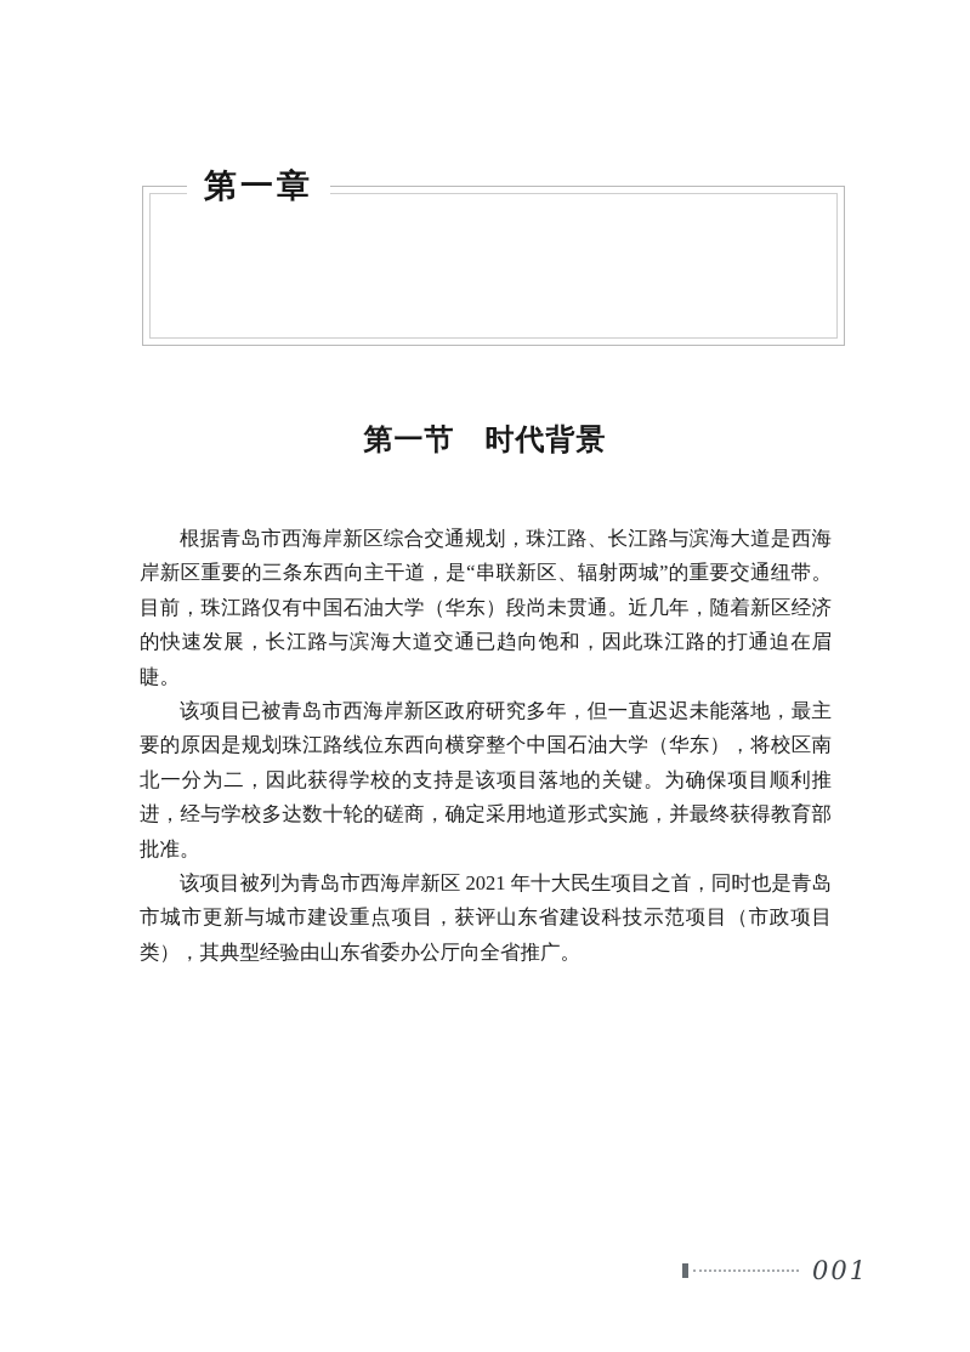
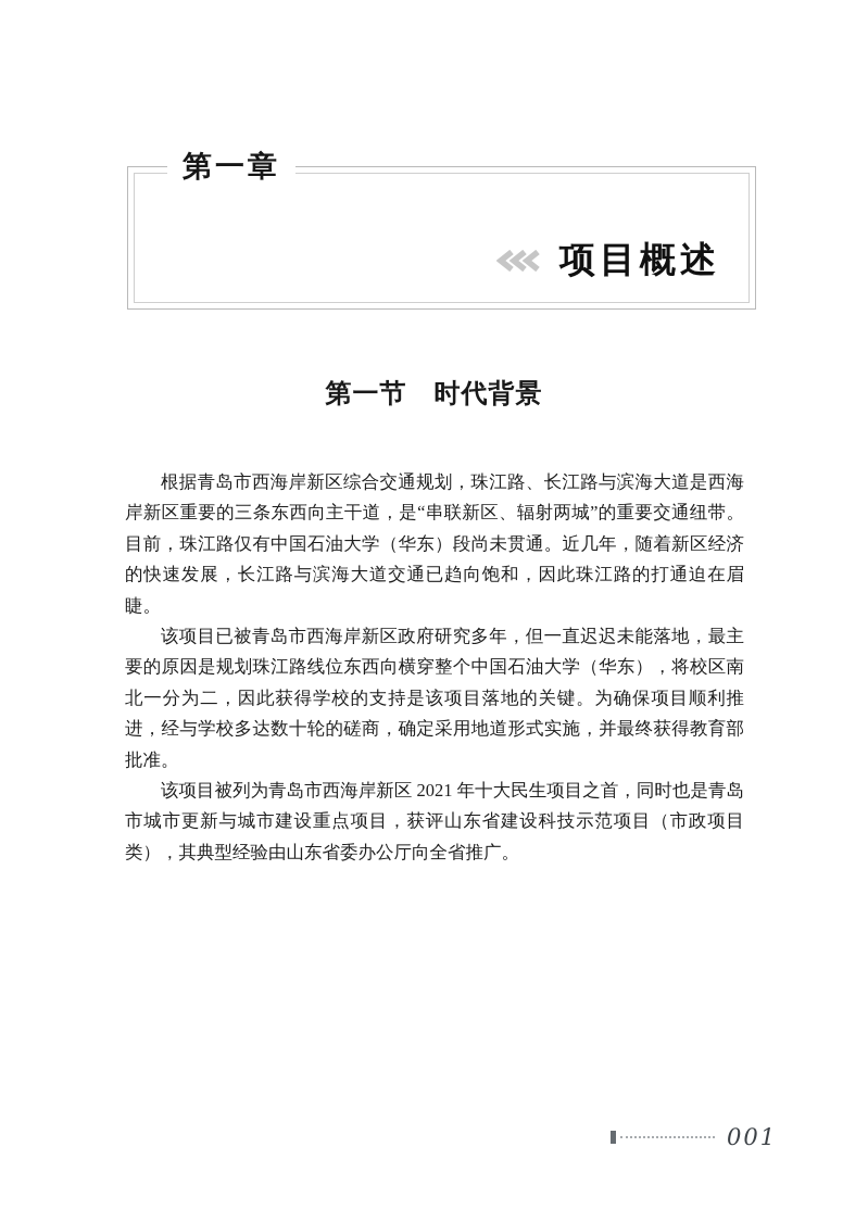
  第一章
+ 项目概述
  第一节 时代背景
  根据青岛市西海岸新区综合交通规划，珠江路、长江路与滨海大道是西海岸新区重要的三条东西向主干道，是“串联新区、辐射两城”的重要交通纽带。目前，珠江路仅有中国石油大学（华东）段尚未贯通。近几年，随着新区经济的快速发展，长江路与滨海大道交通已趋向饱和，因此珠江路的打通迫在眉睫。
  该项目已被青岛市西海岸新区政府研究多年，但一直迟迟未能落地，最主要的原因是规划珠江路线位东西向横穿整个中国石油大学（华东），将校区南北一分为二，因此获得学校的支持是该项目落地的关键。为确保项目顺利推进，经与学校多达数十轮的磋商，确定采用地道形式实施，并最终获得教育部批准。
  该项目被列为青岛市西海岸新区 2021 年十大民生项目之首，同时也是青岛市城市更新与城市建设重点项目，获评山东省建设科技示范项目（市政项目类），其典型经验由山东省委办公厅向全省推广。
  001
